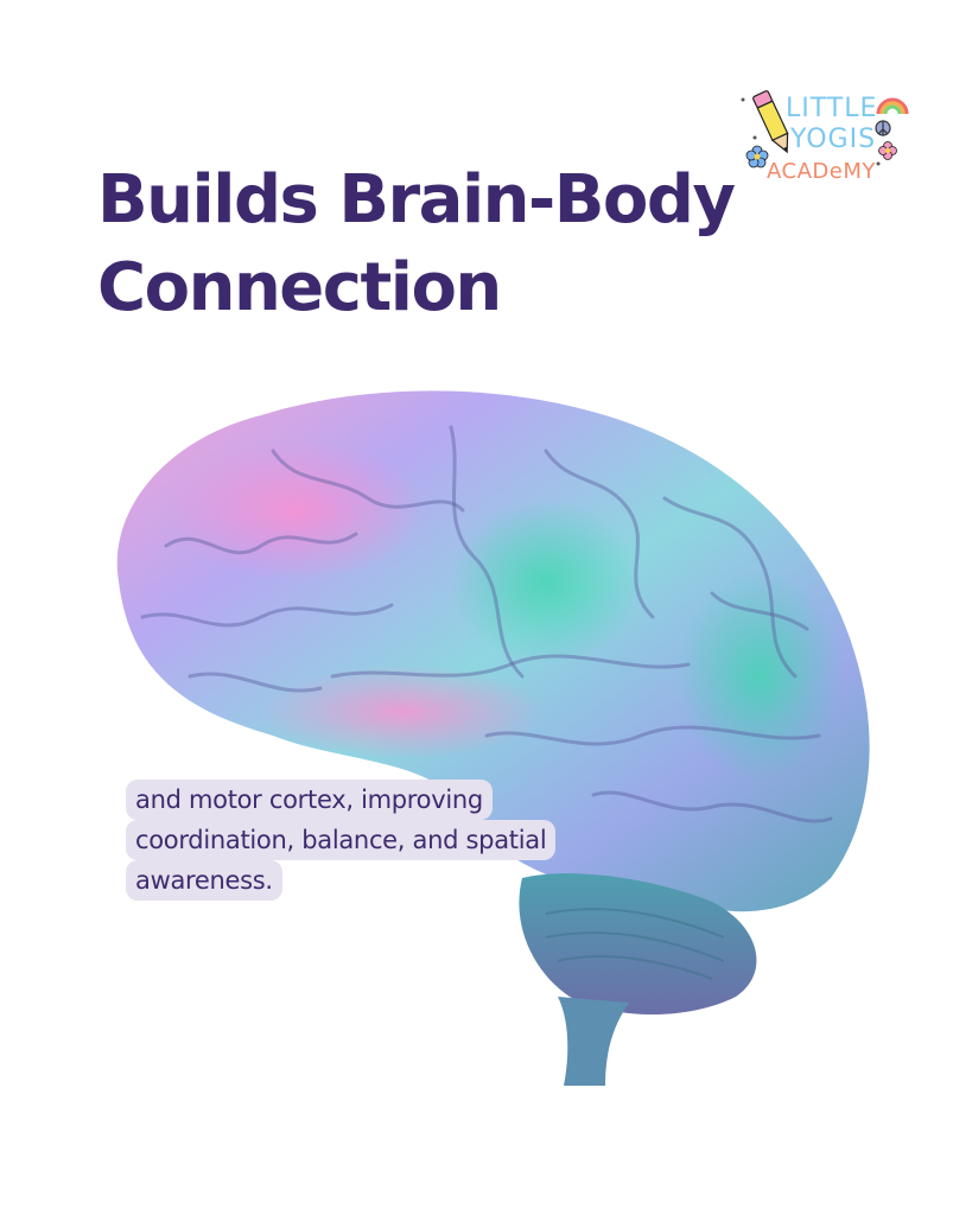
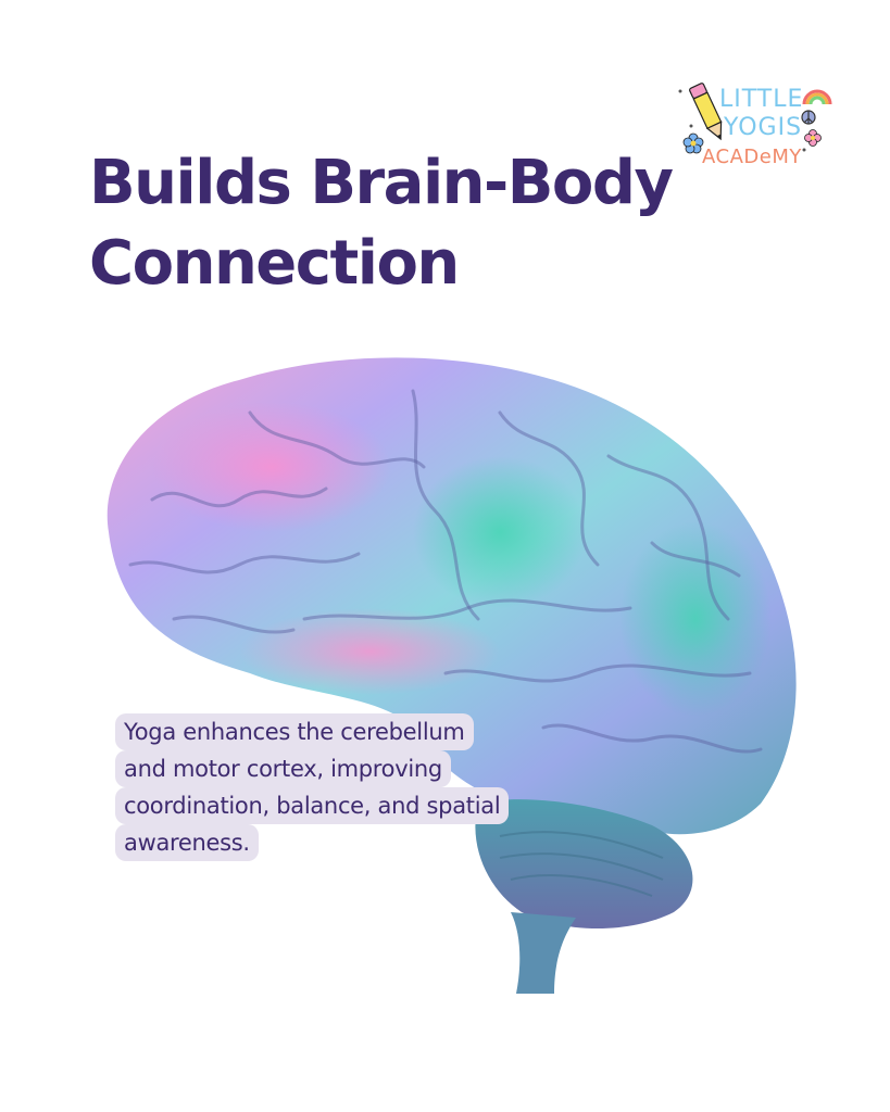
  Builds Brain-Body
  Connection
  LITTLE
  YOGIS
  ACADeMY
+ Yoga enhances the cerebellum
  and motor cortex, improving
  coordination, balance, and spatial
  awareness.
